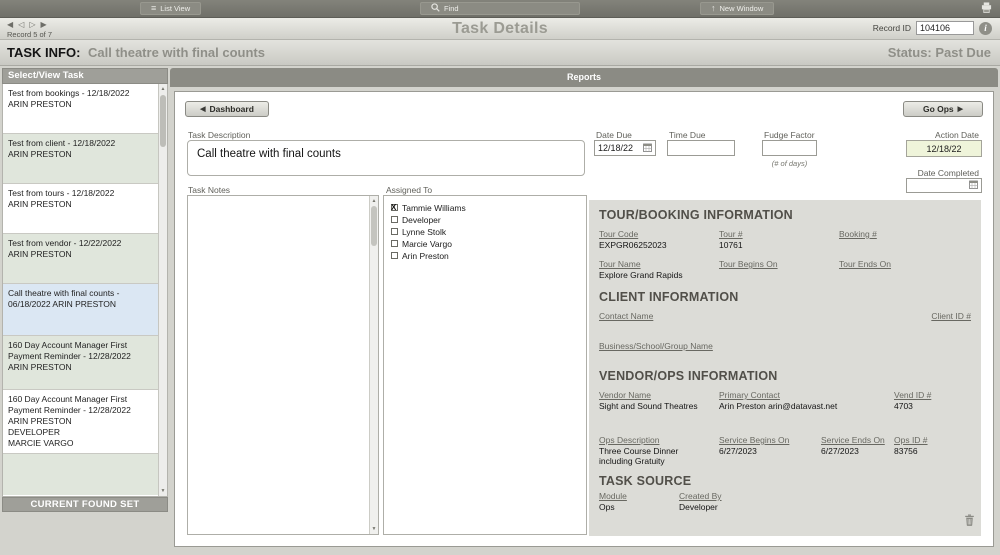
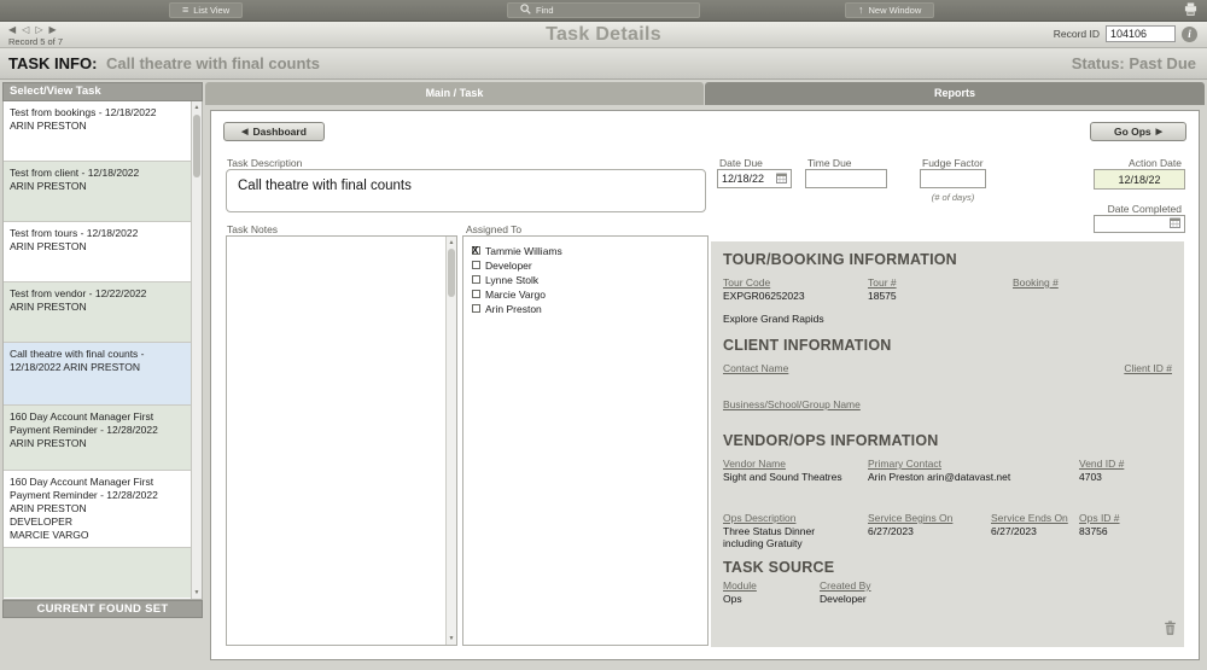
  ≡
  List View
  Find
  ↑
  New Window
  ◀
  ◁
  ▷
  ▶
  Record 5 of 7
  Task Details
  Record ID
  104106
  i
  TASK INFO:
  Call theatre with final counts
  Status: Past Due
  Select/View Task
  Test from bookings - 12/18/2022
  ARIN PRESTON
  Test from client - 12/18/2022
  ARIN PRESTON
  Test from tours - 12/18/2022
  ARIN PRESTON
  Test from vendor - 12/22/2022
  ARIN PRESTON
- Call theatre with final counts - 06/18/2022 ARIN PRESTON
+ Call theatre with final counts - 12/18/2022 ARIN PRESTON
  160 Day Account Manager First Payment Reminder - 12/28/2022
  ARIN PRESTON
  160 Day Account Manager First Payment Reminder - 12/28/2022
  ARIN PRESTON
  DEVELOPER
  MARCIE VARGO
  CURRENT FOUND SET
+ Main / Task
  Reports
  Dashboard
  Go Ops
  Task Description
  Call theatre with final counts
  Date Due
  12/18/22
  Time Due
  Fudge Factor
  (# of days)
  Action Date
  12/18/22
  Date Completed
  Task Notes
  Assigned To
  Tammie Williams
  Developer
  Lynne Stolk
  Marcie Vargo
  Arin Preston
  TOUR/BOOKING INFORMATION
  Tour Code
  Tour #
  Booking #
  EXPGR06252023
- 10761
+ 18575
- Tour Name
- Tour Begins On
- Tour Ends On
  Explore Grand Rapids
  CLIENT INFORMATION
  Contact Name
  Client ID #
  Business/School/Group Name
  VENDOR/OPS INFORMATION
  Vendor Name
  Primary Contact
  Vend ID #
  Sight and Sound Theatres
  Arin Preston arin@datavas
  4703
  Ops Description
  Service Begins On
  Service Ends On
  Ops ID #
- Three Course Dinner including Gratuity
+ Three Status Dinner including Gratuity
  6/27/2023
  6/27/2023
  83756
  TASK SOURCE
  Module
  Created By
  Ops
  Developer
